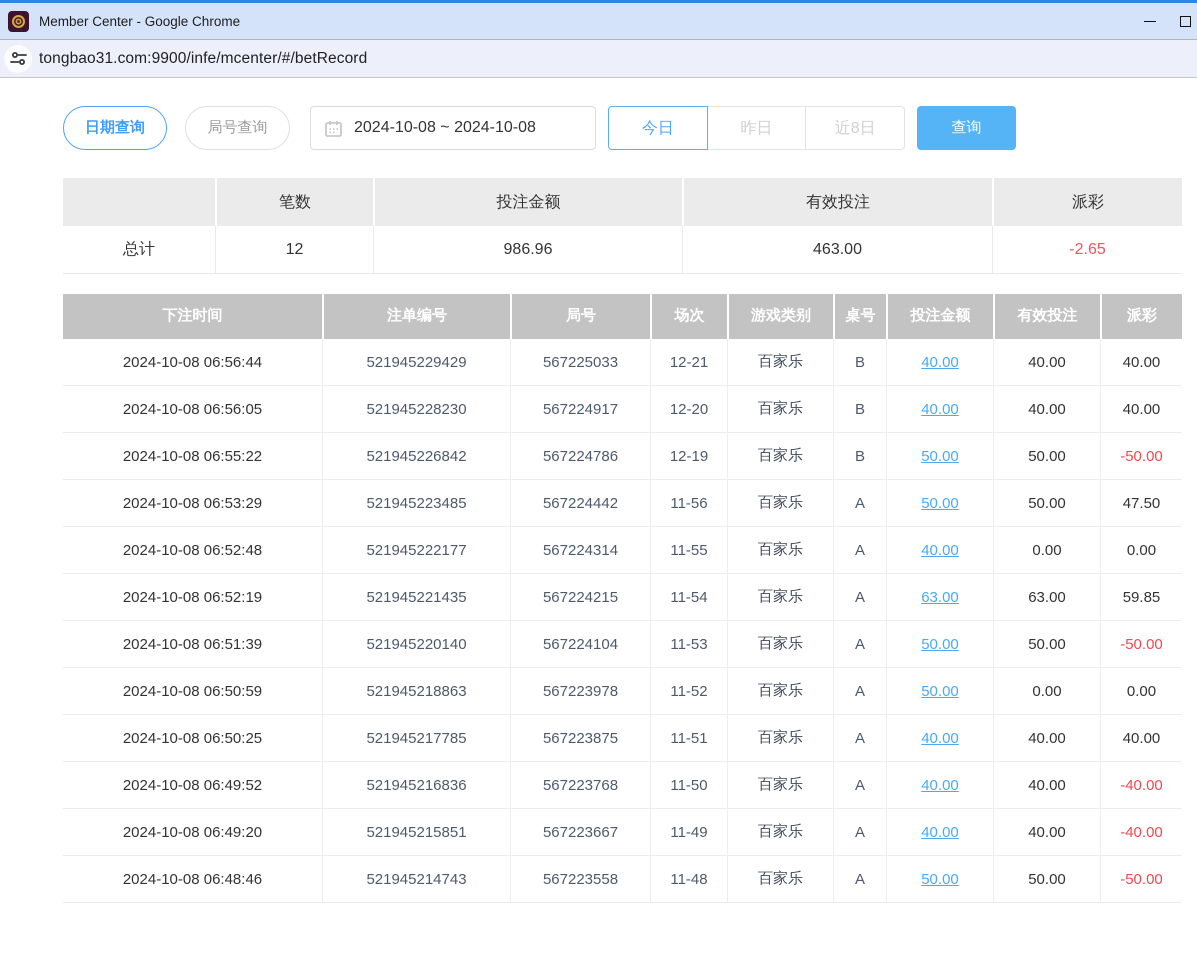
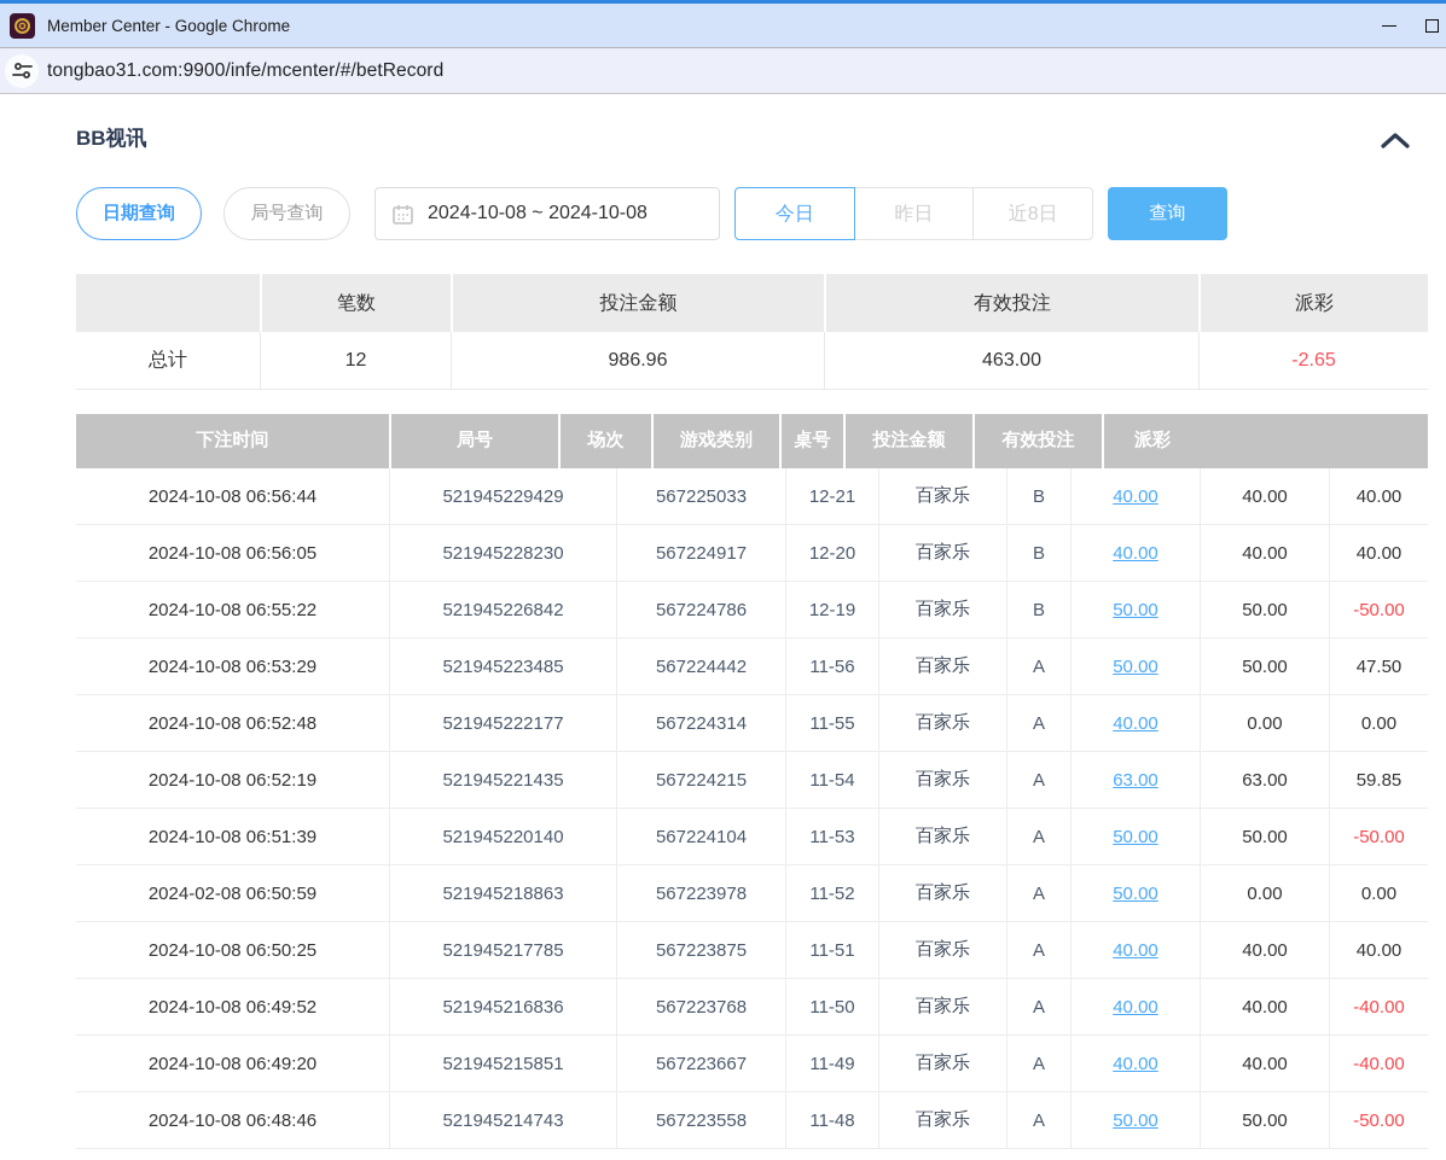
  Member Center - Google Chrome
  tongbao31.com:9900/infe/mcenter/#/betRecord
+ BB视讯
  日期查询
  局号查询
  2024-10-08 ~ 2024-10-08
  今日
  昨日
  近8日
  查询
  笔数
  投注金额
  有效投注
  派彩
  总计
  12
  986.96
  463.00
  -2.65
  下注时间
- 注单编号
  局号
  场次
  游戏类别
  桌号
  投注金额
  有效投注
  派彩
  2024-10-08 06:56:44
  521945229429
  567225033
  12-21
  百家乐
  B
  40.00
  40.00
  40.00
  2024-10-08 06:56:05
  521945228230
  567224917
  12-20
  百家乐
  B
  40.00
  40.00
  40.00
  2024-10-08 06:55:22
  521945226842
  567224786
  12-19
  百家乐
  B
  50.00
  50.00
  -50.00
  2024-10-08 06:53:29
  521945223485
  567224442
  11-56
  百家乐
  A
  50.00
  50.00
  47.50
  2024-10-08 06:52:48
  521945222177
  567224314
  11-55
  百家乐
  A
  40.00
  0.00
  0.00
  2024-10-08 06:52:19
  521945221435
  567224215
  11-54
  百家乐
  A
  63.00
  63.00
  59.85
  2024-10-08 06:51:39
  521945220140
  567224104
  11-53
  百家乐
  A
  50.00
  50.00
  -50.00
- 2024-10-08 06:50:59
+ 2024-02-08 06:50:59
  521945218863
  567223978
  11-52
  百家乐
  A
  50.00
  0.00
  0.00
  2024-10-08 06:50:25
  521945217785
  567223875
  11-51
  百家乐
  A
  40.00
  40.00
  40.00
  2024-10-08 06:49:52
  521945216836
  567223768
  11-50
  百家乐
  A
  40.00
  40.00
  -40.00
  2024-10-08 06:49:20
  521945215851
  567223667
  11-49
  百家乐
  A
  40.00
  40.00
  -40.00
  2024-10-08 06:48:46
  521945214743
  567223558
  11-48
  百家乐
  A
  50.00
  50.00
  -50.00
